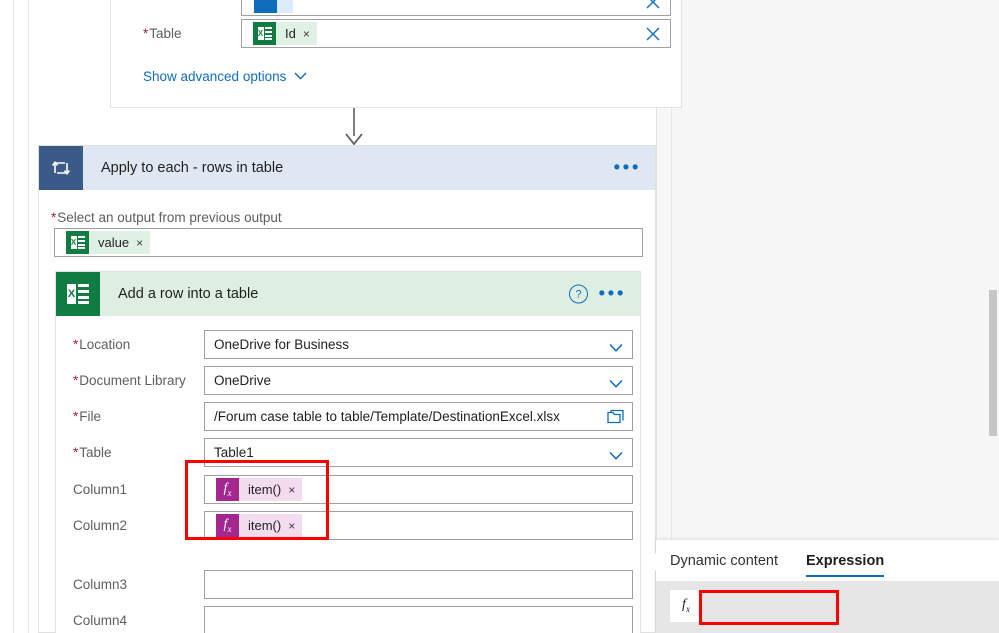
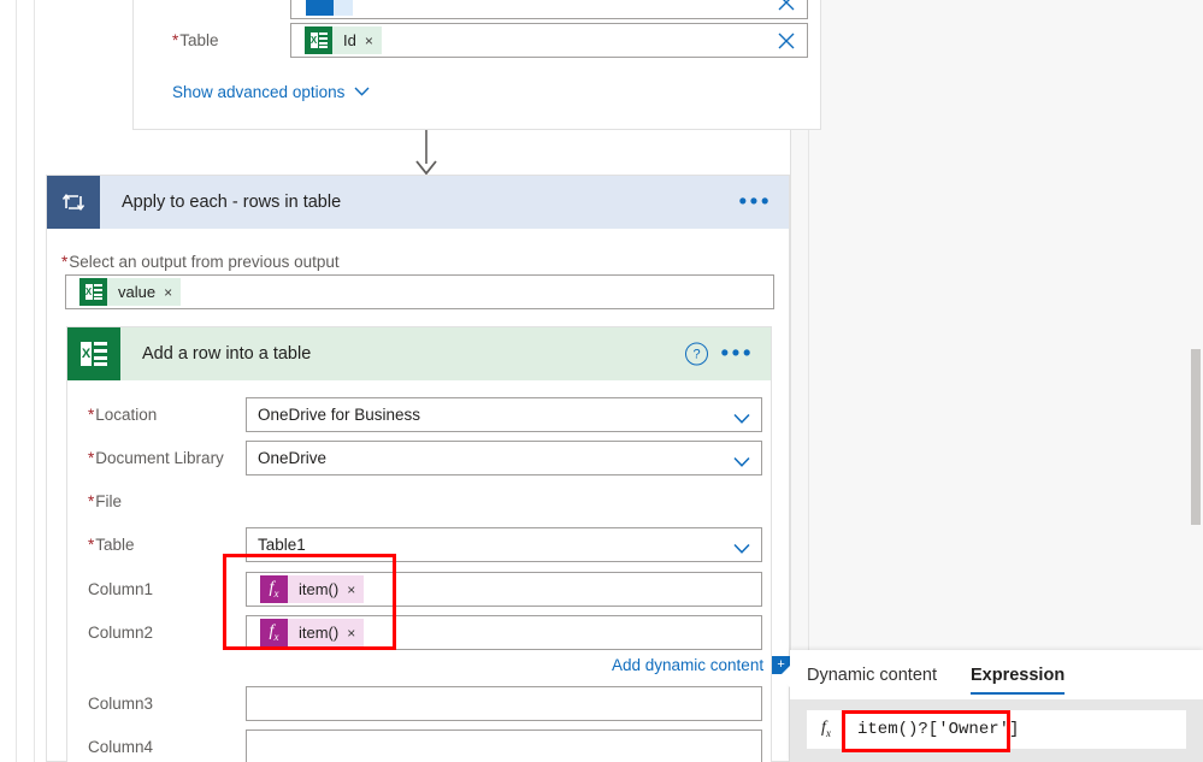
  *Table
  X
  Id
  ×
  Show advanced options
  Apply to each - rows in table
  •••
  *
  Select an output from previous output
  X
  value
  ×
  X
  Add a row into a table
  ?
  •••
  *Location
  OneDrive for Business
  *Document Library
  OneDrive
  *File
- /Forum case table to table/Template/DestinationExcel.xlsx
  *Table
  Table1
  Column1
  fx
  item()
  ×
  Column2
  fx
  item()
  ×
+ Add dynamic content
+ +
  Column3
  Column4
  Dynamic content
  Expression
  fx
+ item()?['Owner']
